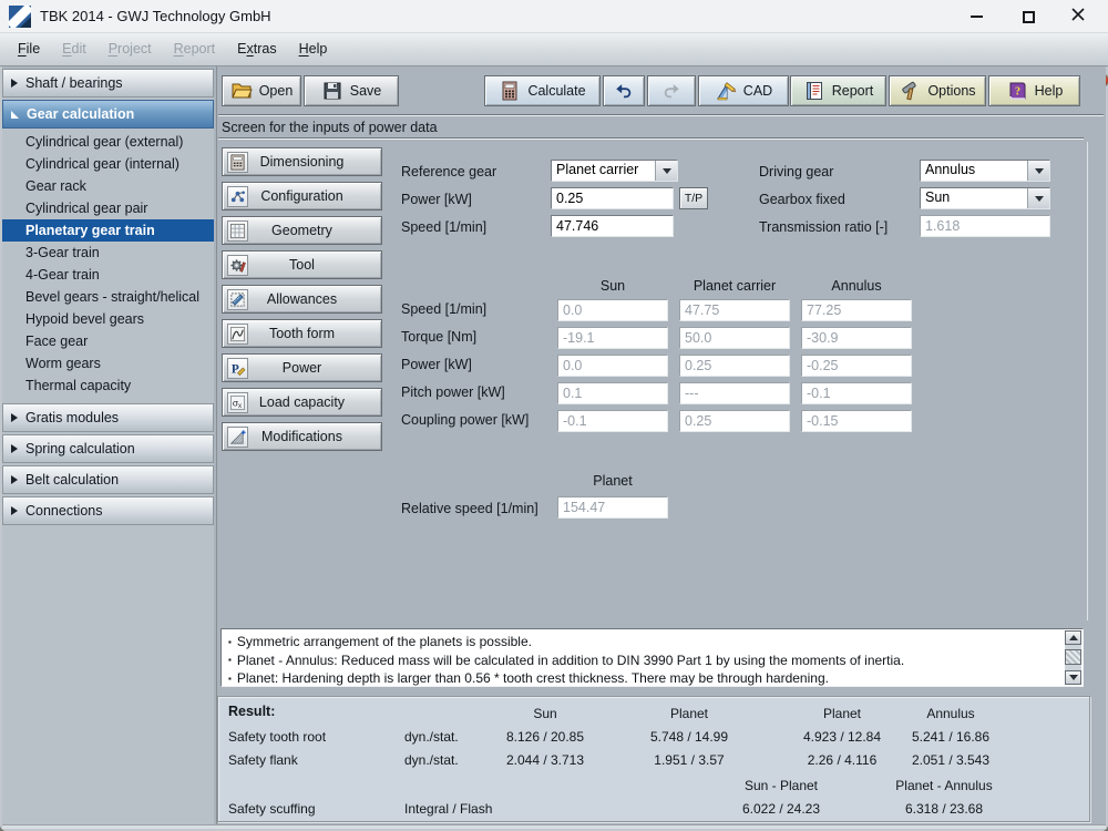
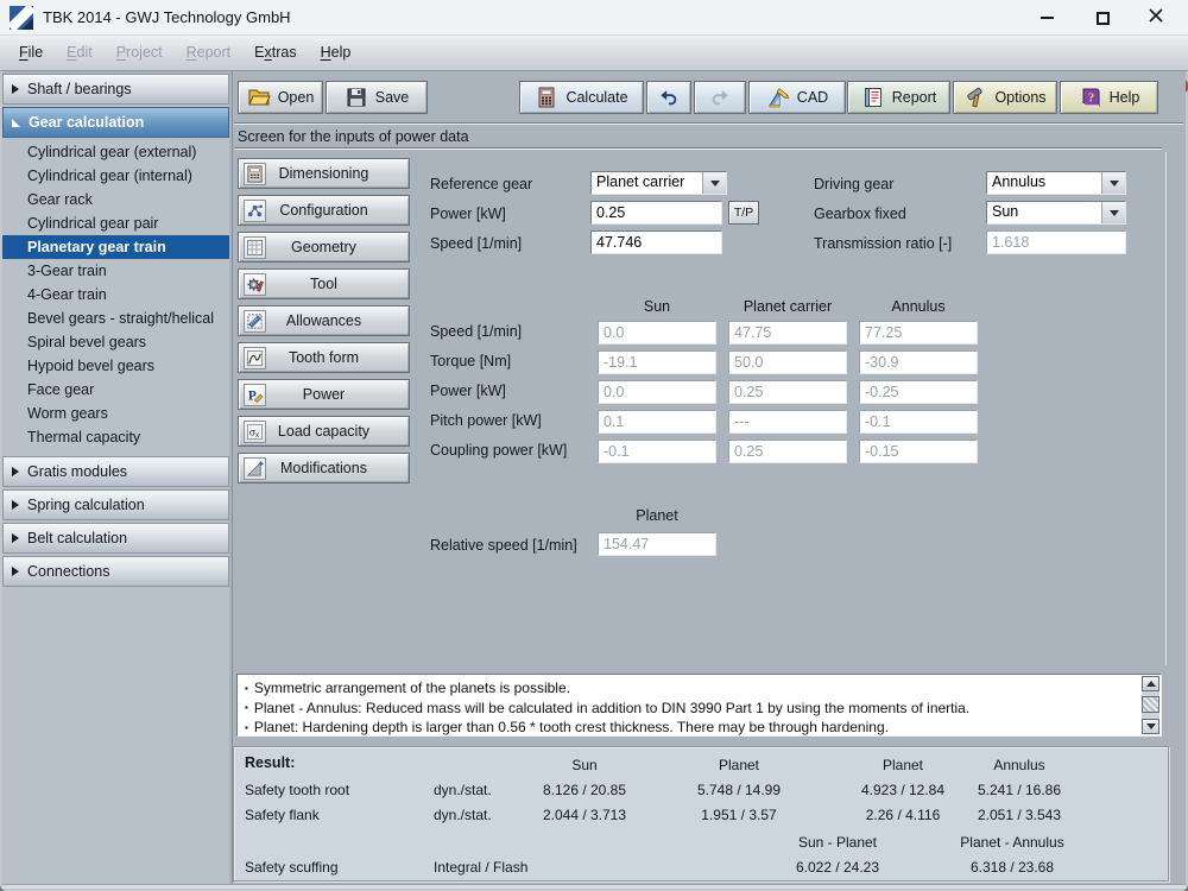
  TBK 2014 - GWJ Technology GmbH
  File
  Edit
  Project
  Report
  Extras
  Help
  Shaft / bearings
  Gear calculation
  Cylindrical gear (external)
  Cylindrical gear (internal)
  Gear rack
  Cylindrical gear pair
  Planetary gear train
  3-Gear train
  4-Gear train
  Bevel gears - straight/helical
+ Spiral bevel gears
  Hypoid bevel gears
  Face gear
  Worm gears
  Thermal capacity
  Gratis modules
  Spring calculation
  Belt calculation
  Connections
  Open
  Save
  Calculate
  CAD
  Report
  Options
  ?
  Help
  Screen for the inputs of power data
  Dimensioning
  Configuration
  Geometry
  Tool
  Allowances
  Tooth form
  P
  Power
  σ
  Load capacity
  Modifications
  Reference gear
  Planet carrier
  Power [kW]
  0.25
  T/P
  Speed [1/min]
  47.746
  Driving gear
  Annulus
  Gearbox fixed
  Sun
  Transmission ratio [-]
  1.618
  Sun
  Planet carrier
  Annulus
  Speed [1/min]
  0.0
  47.75
  77.25
  Torque [Nm]
  -19.1
  50.0
  -30.9
  Power [kW]
  0.0
  0.25
  -0.25
  Pitch power [kW]
  0.1
  ---
  -0.1
  Coupling power [kW]
  -0.1
  0.25
  -0.15
  Planet
  Relative speed [1/min]
  154.47
  ▪ Symmetric arrangement of the planets is possible.
  ▪ Planet - Annulus: Reduced mass will be calculated in addition to DIN 3990 Part 1 by using the moments of inertia.
  ▪ Planet: Hardening depth is larger than 0.56 * tooth crest thickness. There may be through hardening.
  Result:
  Sun
  Planet
  Planet
  Annulus
  Safety tooth root
  dyn./stat.
  8.126 / 20.85
  5.748 / 14.99
  4.923 / 12.84
  5.241 / 16.86
  Safety flank
  dyn./stat.
  2.044 / 3.713
  1.951 / 3.57
  2.26 / 4.116
  2.051 / 3.543
  Sun - Planet
  Planet - Annulus
  Safety scuffing
  Integral / Flash
  6.022 / 24.23
  6.318 / 23.68
